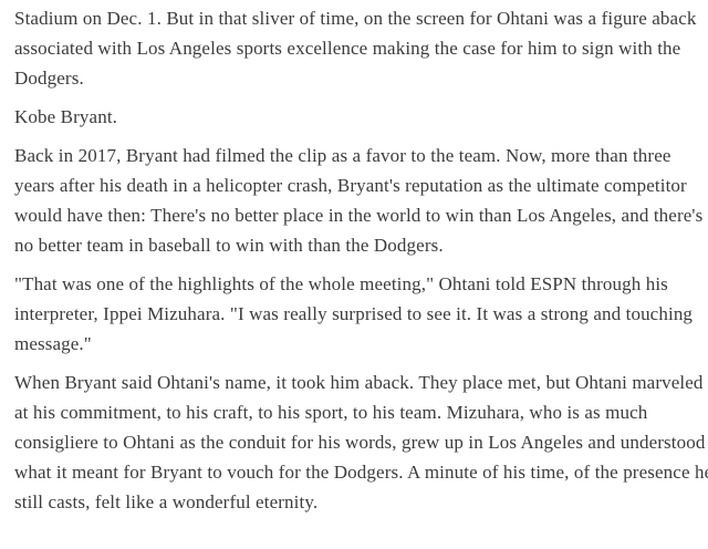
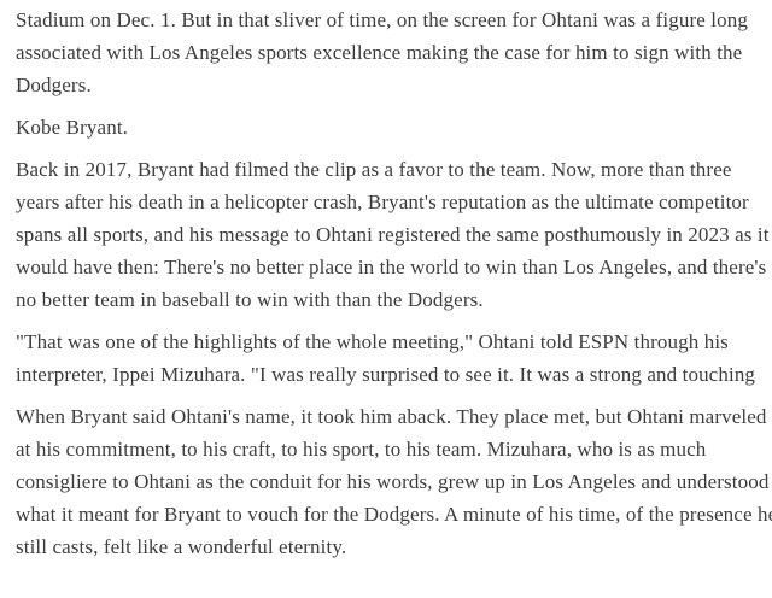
- Stadium on Dec. 1. But in that sliver of time, on the screen for Ohtani was a figure aback
+ Stadium on Dec. 1. But in that sliver of time, on the screen for Ohtani was a figure long
  associated with Los Angeles sports excellence making the case for him to sign with the
  Dodgers.
  Kobe Bryant.
  Back in 2017, Bryant had filmed the clip as a favor to the team. Now, more than three
  years after his death in a helicopter crash, Bryant's reputation as the ultimate competitor
+ spans all sports, and his message to Ohtani registered the same posthumously in 2023 as it
  would have then: There's no better place in the world to win than Los Angeles, and there's
  no better team in baseball to win with than the Dodgers.
  "That was one of the highlights of the whole meeting," Ohtani told ESPN through his
  interpreter, Ippei Mizuhara. "I was really surprised to see it. It was a strong and touching
- message."
  When Bryant said Ohtani's name, it took him aback. They place met, but Ohtani marveled
  at his commitment, to his craft, to his sport, to his team. Mizuhara, who is as much
  consigliere to Ohtani as the conduit for his words, grew up in Los Angeles and understood
  what it meant for Bryant to vouch for the Dodgers. A minute of his time, of the presence h
  still casts, felt like a wonderful eternity.
